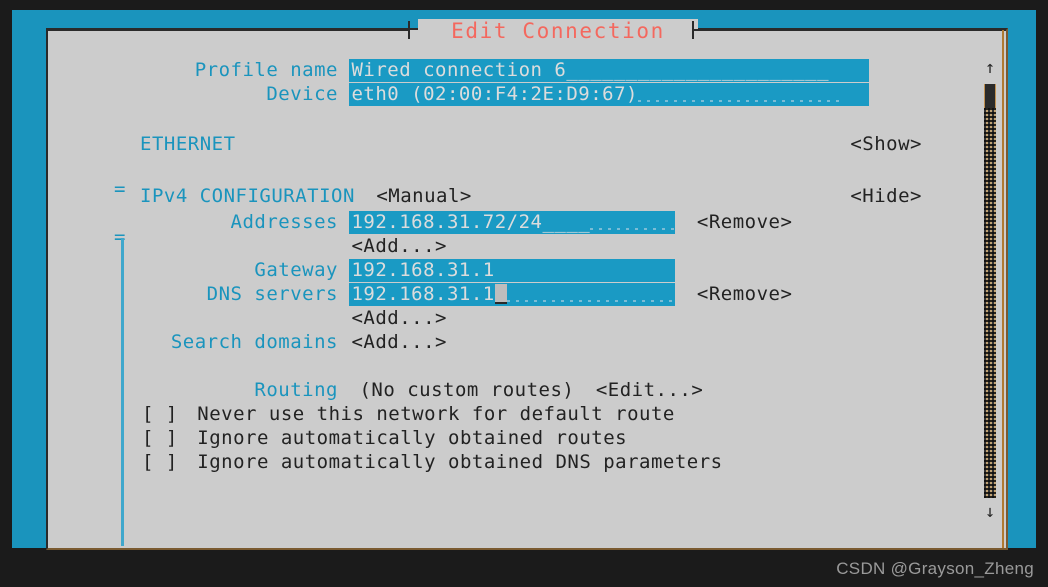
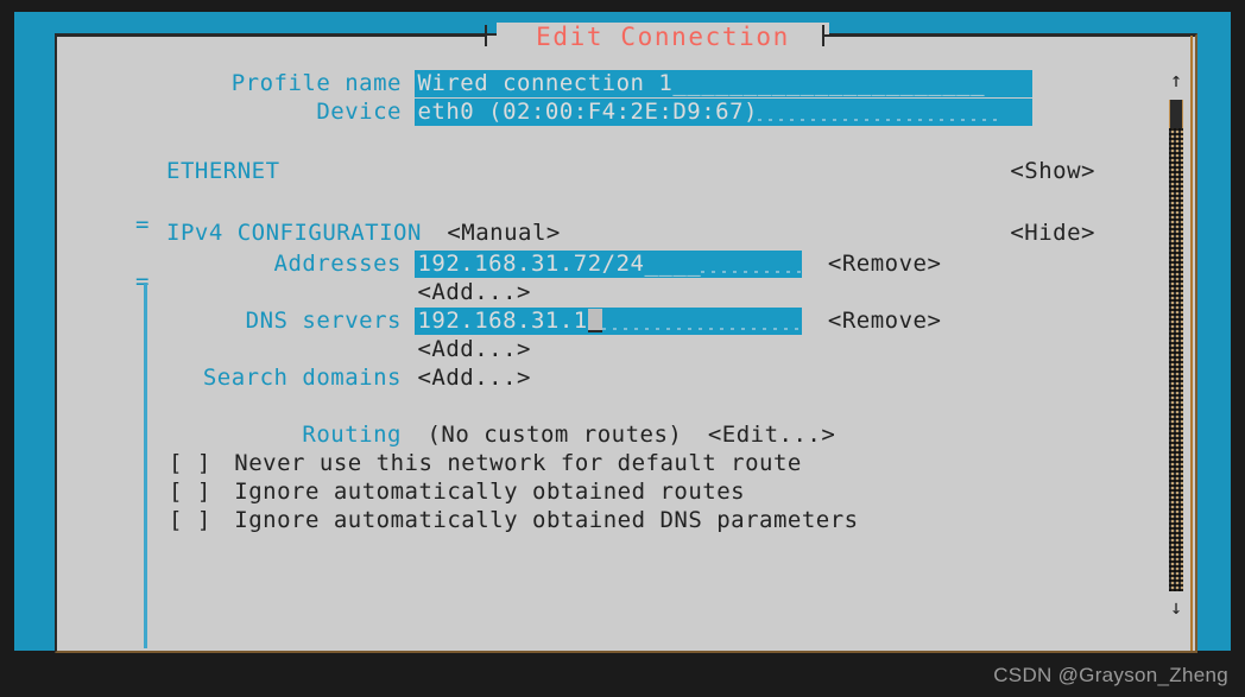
  Edit Connection
  =
  =
- Profile name Wired connection 6______________________
+ Profile name Wired connection 1______________________
  Device eth0 (02:00:F4:2E:D9:67).................
  ETHERNET
  <Show>
  IPv4 CONFIGURATION <Manual>
  <Hide>
  Addresses 192.168.31.72/24____....... <Remove>
  <Add...>
- Gateway 192.168.31.1
  DNS servers 192.168.31.1 .............. <Remove>
  <Add...>
  Search domains <Add...>
  Routing (No custom routes) <Edit...>
  [ ] Never use this network for default route
  [ ] Ignore automatically obtained routes
  [ ] Ignore automatically obtained DNS parameters
  ↑
  ↓
  CSDN @Grayson_Zheng
